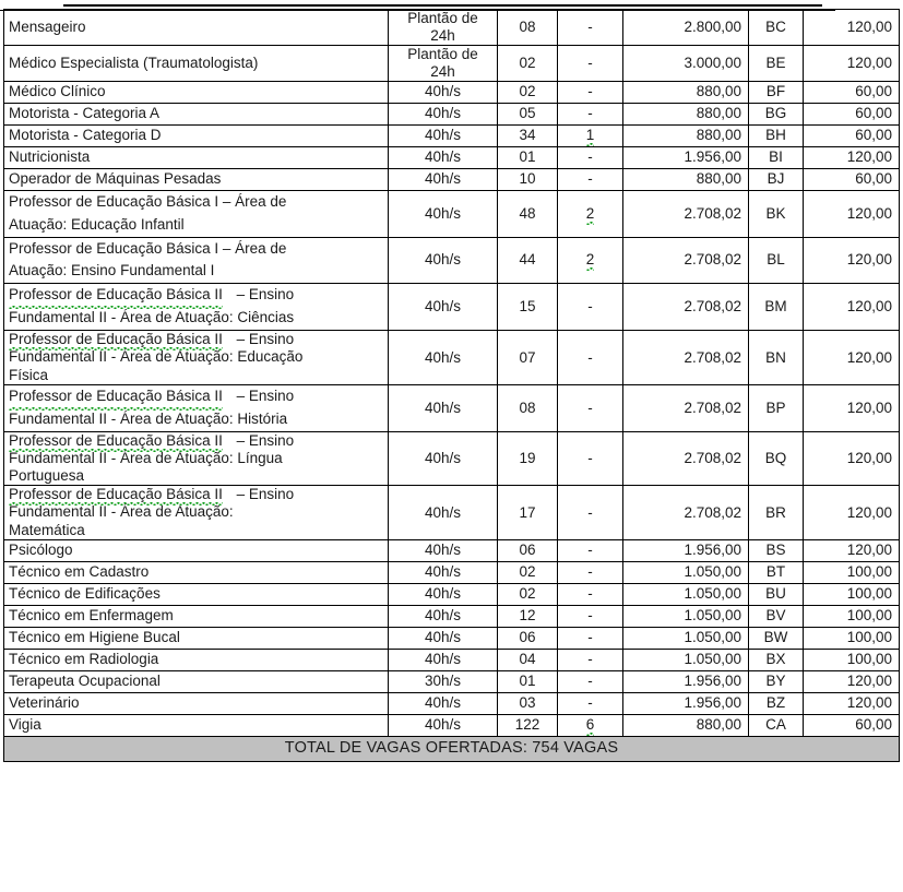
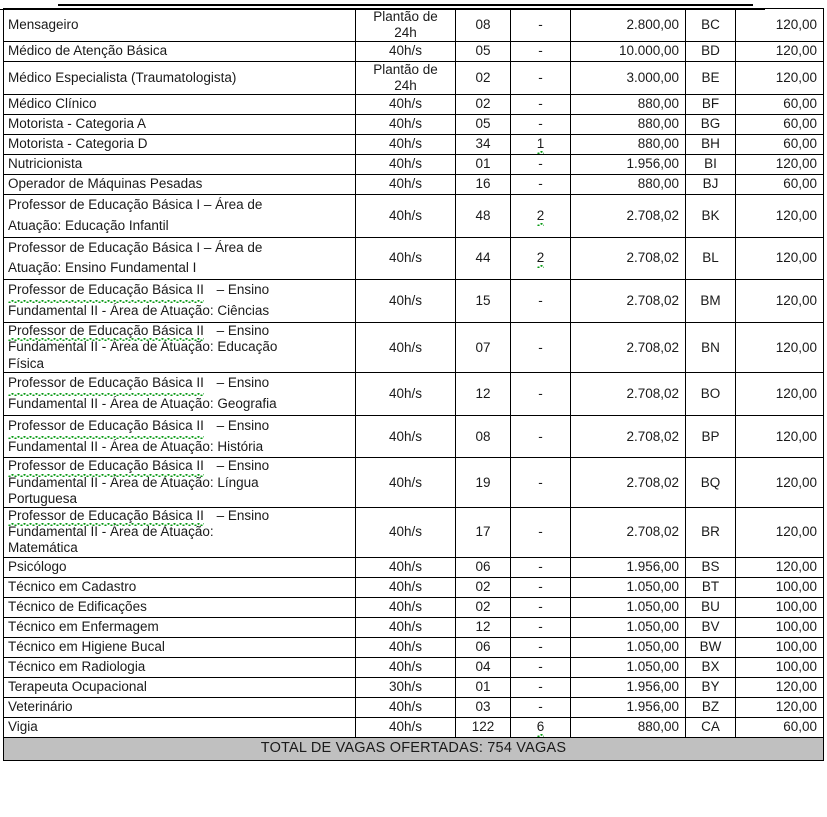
  Mensageiro	Plantão de 24h	08	-	2.800,00	BC	120,00
+ Médico de Atenção Básica	40h/s	05	-	10.000,00	BD	120,00
  Médico Especialista (Traumatologista)	Plantão de 24h	02	-	3.000,00	BE	120,00
  Médico Clínico	40h/s	02	-	880,00	BF	60,00
  Motorista - Categoria A	40h/s	05	-	880,00	BG	60,00
  Motorista - Categoria D	40h/s	34	1	880,00	BH	60,00
  Nutricionista	40h/s	01	-	1.956,00	BI	120,00
- Operador de Máquinas Pesadas	40h/s	10	-	880,00	BJ	60,00
+ Operador de Máquinas Pesadas	40h/s	16	-	880,00	BJ	60,00
  Professor de Educação Básica I – Área de Atuação: Educação Infantil	40h/s	48	2	2.708,02	BK	120,00
  Professor de Educação Básica I – Área de Atuação: Ensino Fundamental I	40h/s	44	2	2.708,02	BL	120,00
  Professor de Educação Básica II – Ensino Fundamental II - Área de Atuação: Ciências	40h/s	15	-	2.708,02	BM	120,00
  Professor de Educação Básica II – Ensino Fundamental II - Área de Atuação: Educação Física	40h/s	07	-	2.708,02	BN	120,00
+ Professor de Educação Básica II – Ensino Fundamental II - Área de Atuação: Geografia	40h/s	12	-	2.708,02	BO	120,00
  Professor de Educação Básica II – Ensino Fundamental II - Área de Atuação: História	40h/s	08	-	2.708,02	BP	120,00
  Professor de Educação Básica II – Ensino Fundamental II - Área de Atuação: Língua Portuguesa	40h/s	19	-	2.708,02	BQ	120,00
  Professor de Educação Básica II – Ensino Fundamental II - Área de Atuação: Matemática	40h/s	17	-	2.708,02	BR	120,00
  Psicólogo	40h/s	06	-	1.956,00	BS	120,00
  Técnico em Cadastro	40h/s	02	-	1.050,00	BT	100,00
  Técnico de Edificações	40h/s	02	-	1.050,00	BU	100,00
  Técnico em Enfermagem	40h/s	12	-	1.050,00	BV	100,00
  Técnico em Higiene Bucal	40h/s	06	-	1.050,00	BW	100,00
  Técnico em Radiologia	40h/s	04	-	1.050,00	BX	100,00
  Terapeuta Ocupacional	30h/s	01	-	1.956,00	BY	120,00
  Veterinário	40h/s	03	-	1.956,00	BZ	120,00
  Vigia	40h/s	122	6	880,00	CA	60,00
  TOTAL DE VAGAS OFERTADAS: 754 VAGAS
